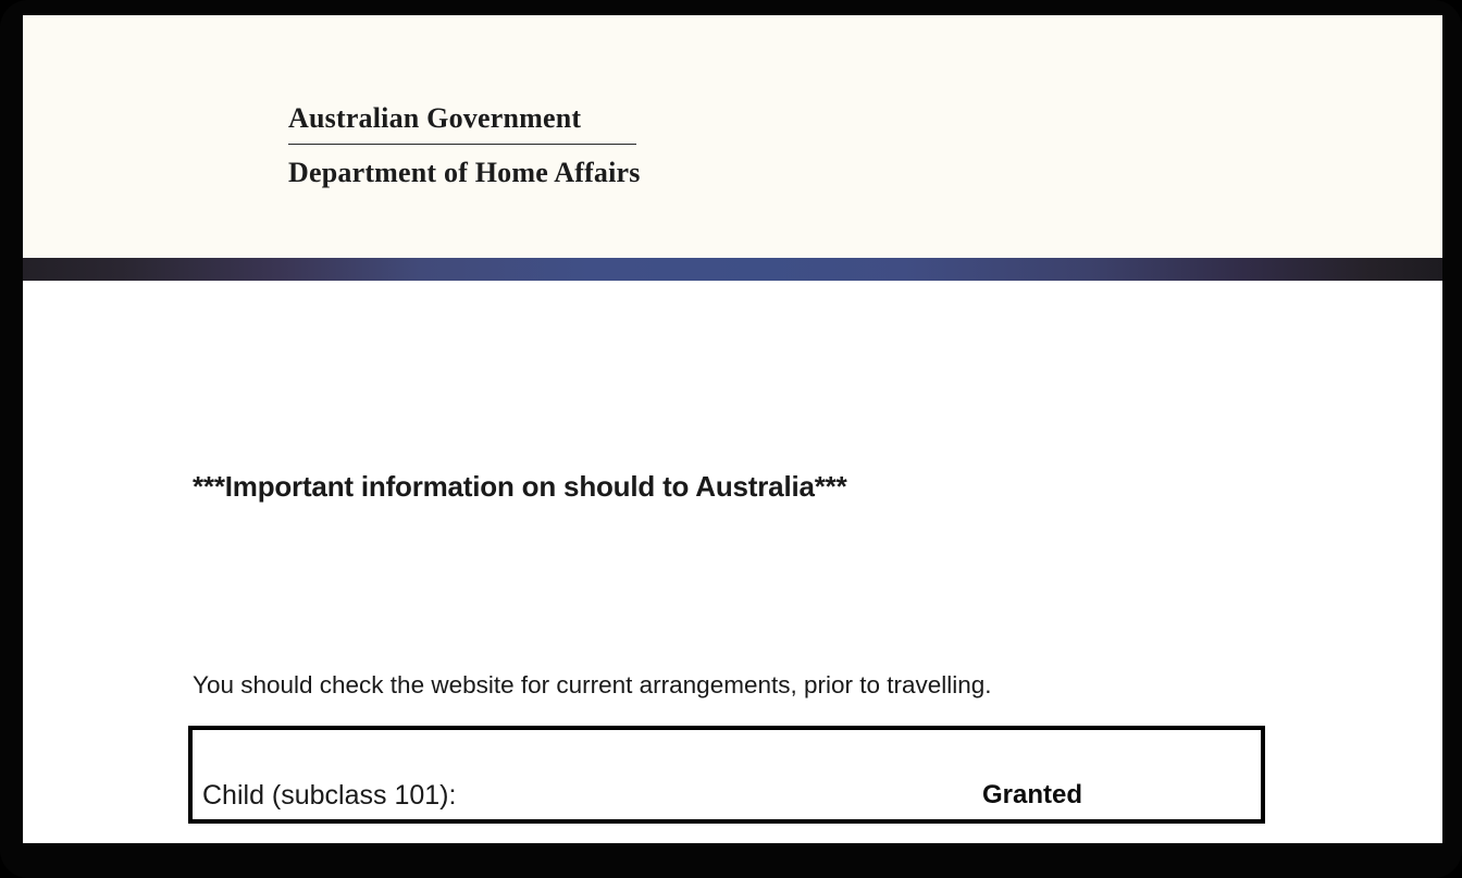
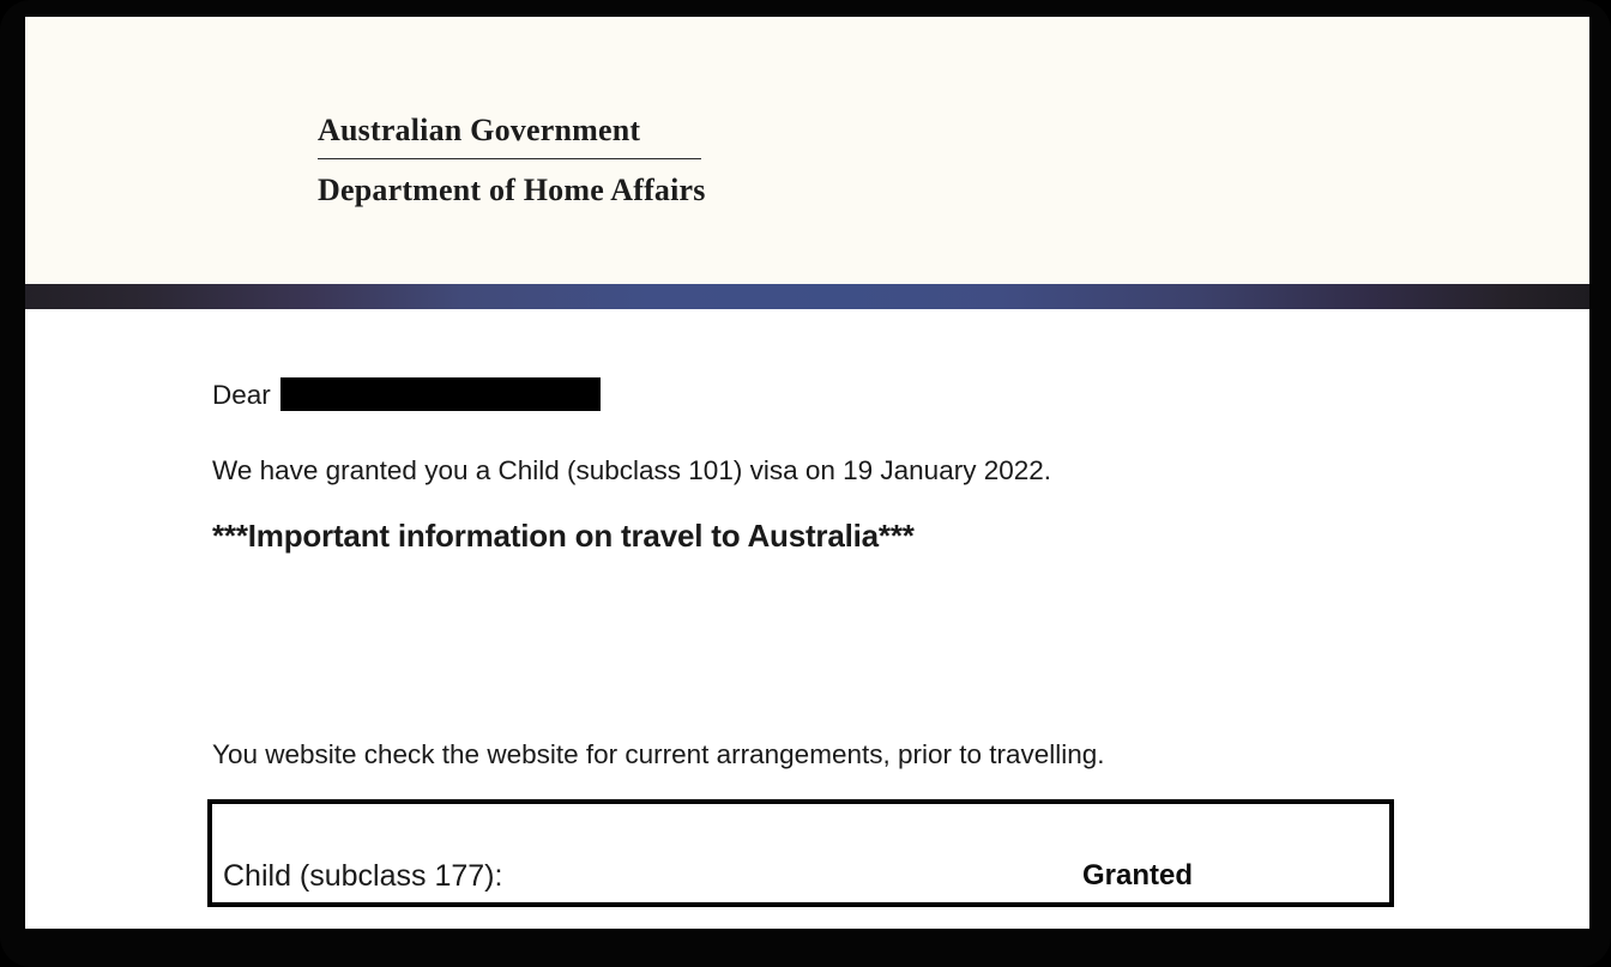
  Australian Government
  Department of Home Affairs
+ Dear
+ We have granted you a Child (subclass 101) visa on 19 January 2022.
- ***Important information on should to Australia***
+ ***Important information on travel to Australia***
- You should check the website for current arrangements, prior to travelling.
+ You website check the website for current arrangements, prior to travelling.
- Child (subclass 101):
+ Child (subclass 177):
  Granted
